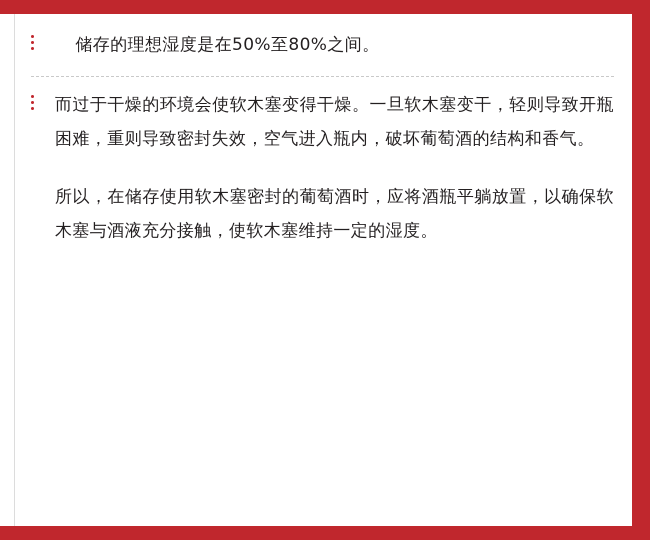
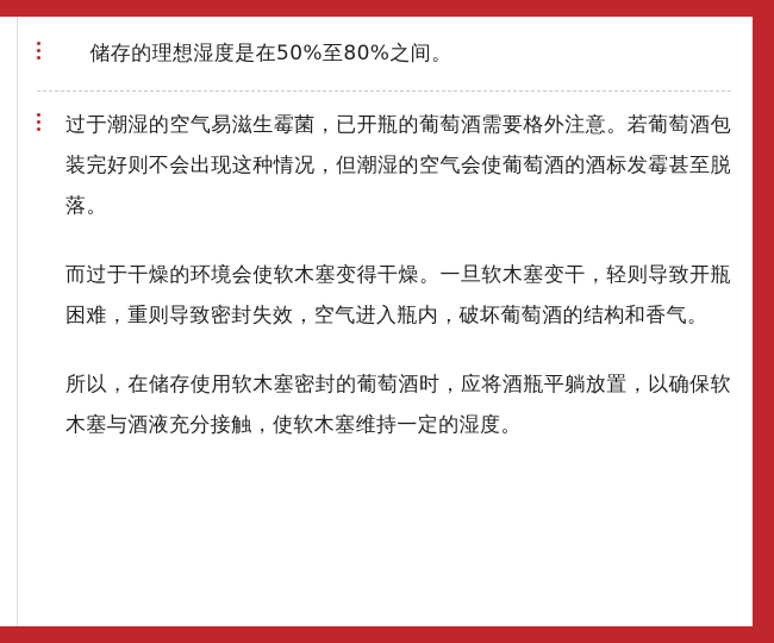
  储存的理想湿度是在50%至80%之间。
+ 过于潮湿的空气易滋生霉菌，已开瓶的葡萄酒需要格外注意。若葡萄酒包装完好则不会出现这种情况，但潮湿的空气会使葡萄酒的酒标发霉甚至脱落。
  而过于干燥的环境会使软木塞变得干燥。一旦软木塞变干，轻则导致开瓶困难，重则导致密封失效，空气进入瓶内，破坏葡萄酒的结构和香气。
  所以，在储存使用软木塞密封的葡萄酒时，应将酒瓶平躺放置，以确保软木塞与酒液充分接触，使软木塞维持一定的湿度。
